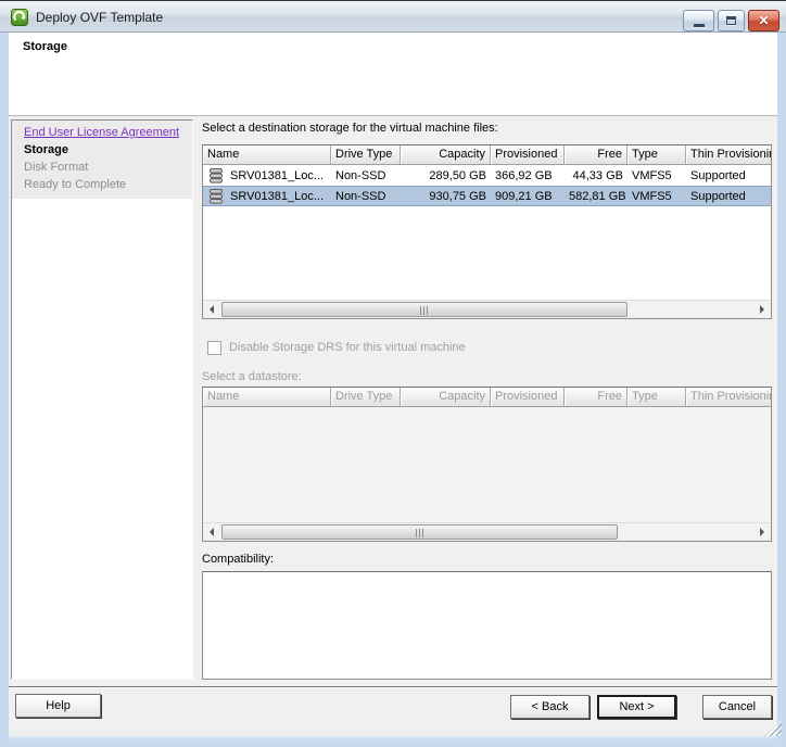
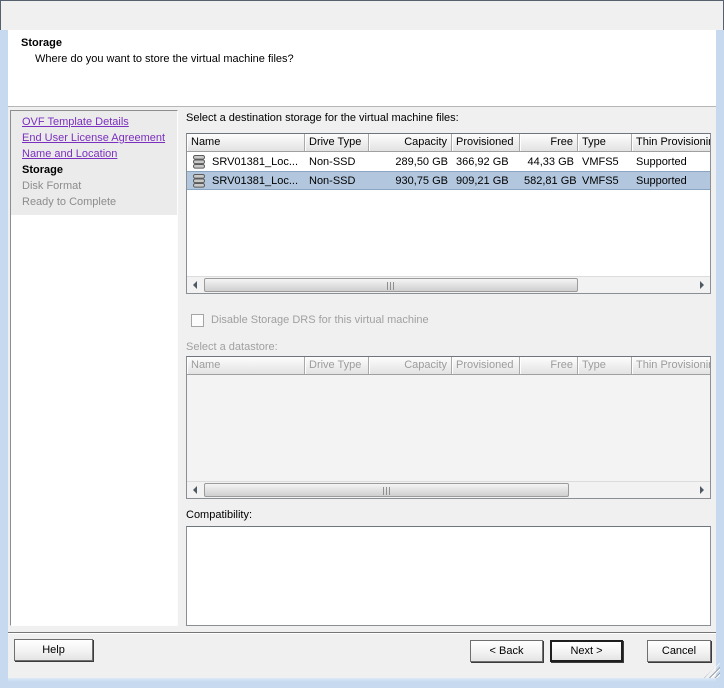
- Deploy OVF Template
- ✕
  Storage
+ Where do you want to store the virtual machine files?
+ OVF Template Details
  End User License Agreement
+ Name and Location
  Storage
  Disk Format
  Ready to Complete
  Select a destination storage for the virtual machine files:
  Name
  Drive Type
  Capacity
  Provisioned
  Free
  Type
  Thin Provisioni
  SRV01381_Loc...
  Non-SSD
  289,50 GB
  366,92 GB
  44,33 GB
  VMFS5
  Supported
  SRV01381_Loc...
  Non-SSD
  930,75 GB
  909,21 GB
  582,81 GB
  VMFS5
  Supported
  Disable Storage DRS for this virtual machine
  Select a datastore:
  Name
  Drive Type
  Capacity
  Provisioned
  Free
  Type
  Thin Provisioni
  Compatibility:
  Help
  < Back
  Next >
  Cancel
